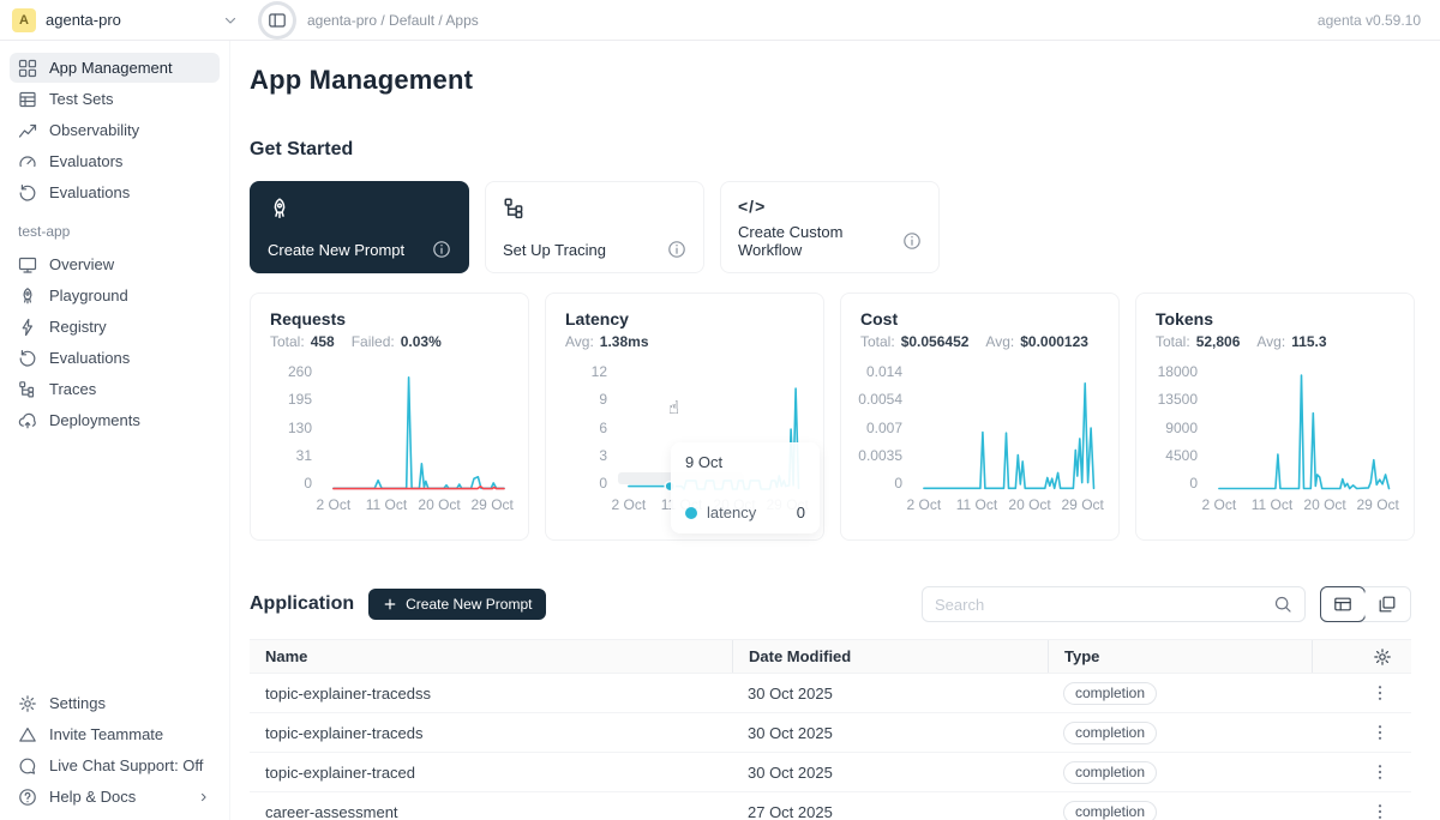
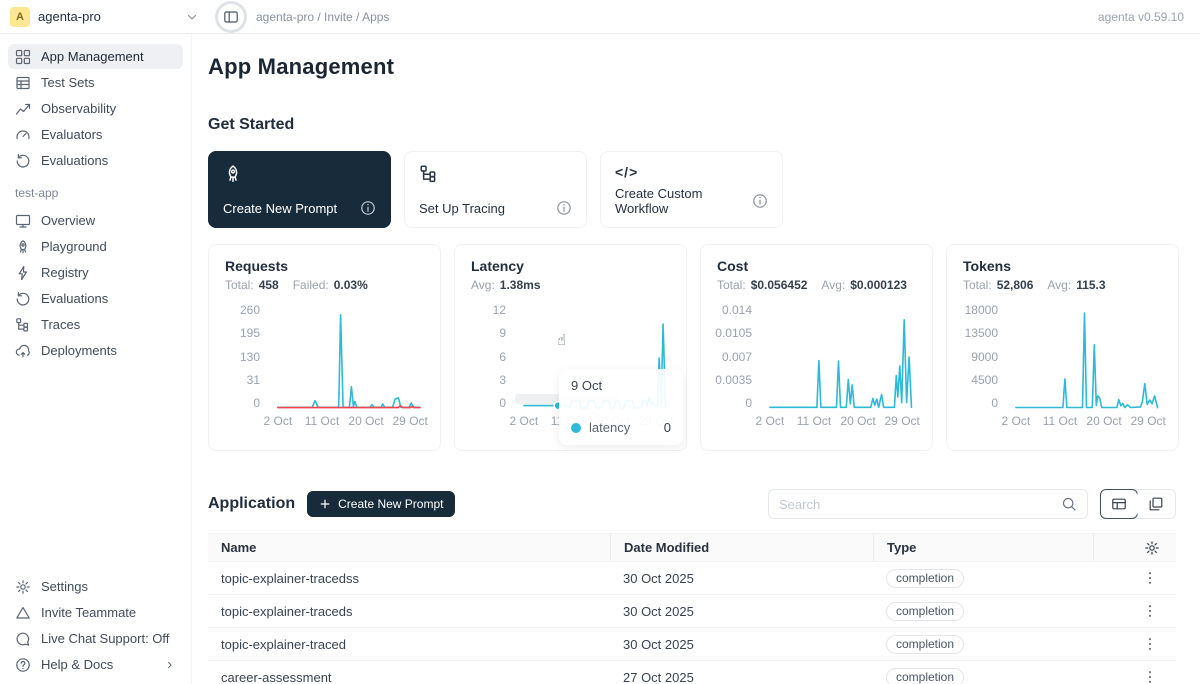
  A
  agenta-pro
- agenta-pro / Default / Apps
+ agenta-pro / Invite / Apps
  agenta v0.59.10
  App Management
  Test Sets
  Observability
  Evaluators
  Evaluations
  test-app
  Overview
  Playground
  Registry
  Evaluations
  Traces
  Deployments
  Settings
  Invite Teammate
  Live Chat Support: Off
  Help & Docs
  App Management
  Get Started
  Create New Prompt
  Set Up Tracing
  </>
  Create Custom Workflow
  Requests
  Total:
  458
  Failed:
  0.03%
  260
  195
  130
  31
  0
  2 Oct
  11 Oct
  20 Oct
  29 Oct
  Latency
  Avg:
  1.38ms
  12
  9
  6
  3
  0
  9 Oct
  latency
  0
  ☝
  2 Oct
  Cost
  Total:
  $0.056452
  Avg:
  $0.000123
  0.014
- 0.0054
+ 0.0105
  0.007
  0.0035
  0
  2 Oct
  11 Oct
  20 Oct
  29 Oct
  Tokens
  Total:
  52,806
  Avg:
  115.3
  18000
  13500
  9000
  4500
  0
  2 Oct
  11 Oct
  20 Oct
  29 Oct
  Application
  Create New Prompt
  Search
  Name
  Date Modified
  Type
  topic-explainer-tracedss
  30 Oct 2025
  completion
  topic-explainer-traceds
  30 Oct 2025
  completion
  topic-explainer-traced
  30 Oct 2025
  completion
  career-assessment
  27 Oct 2025
  completion
